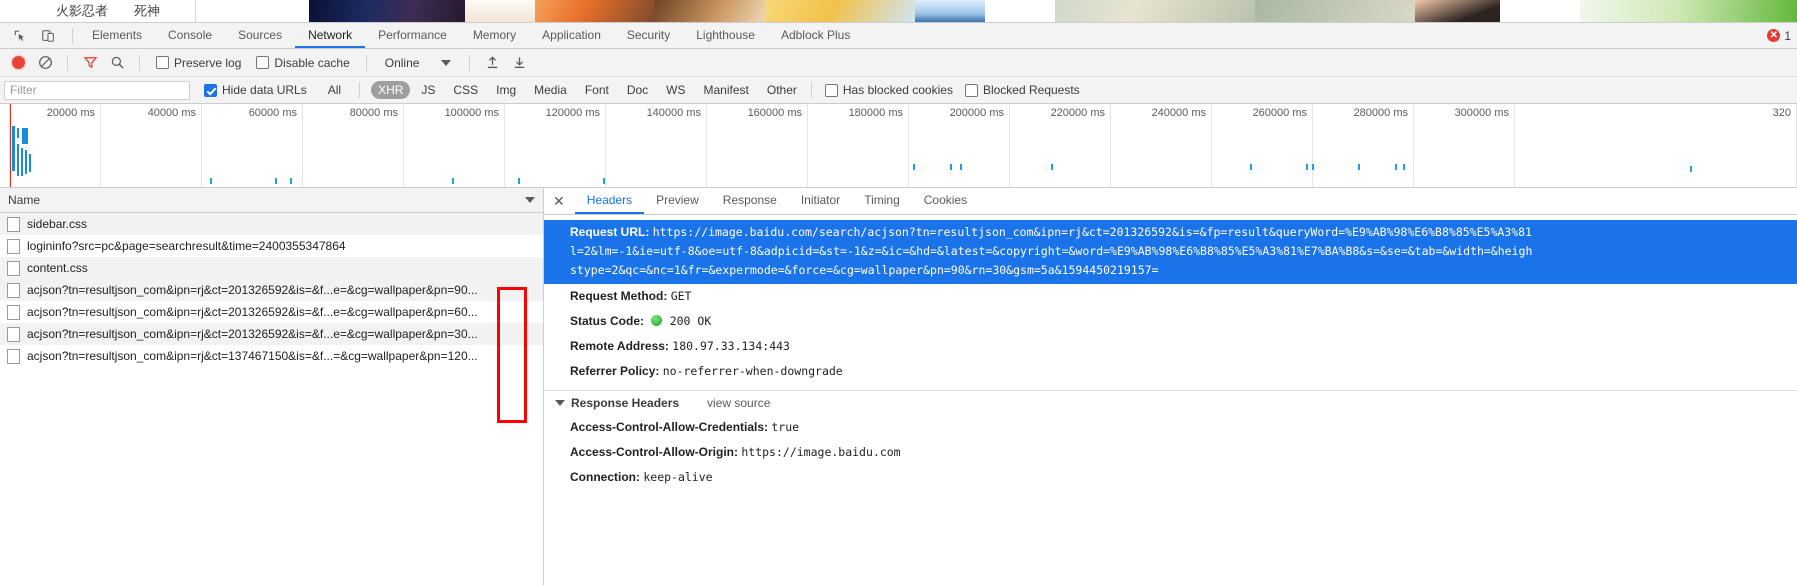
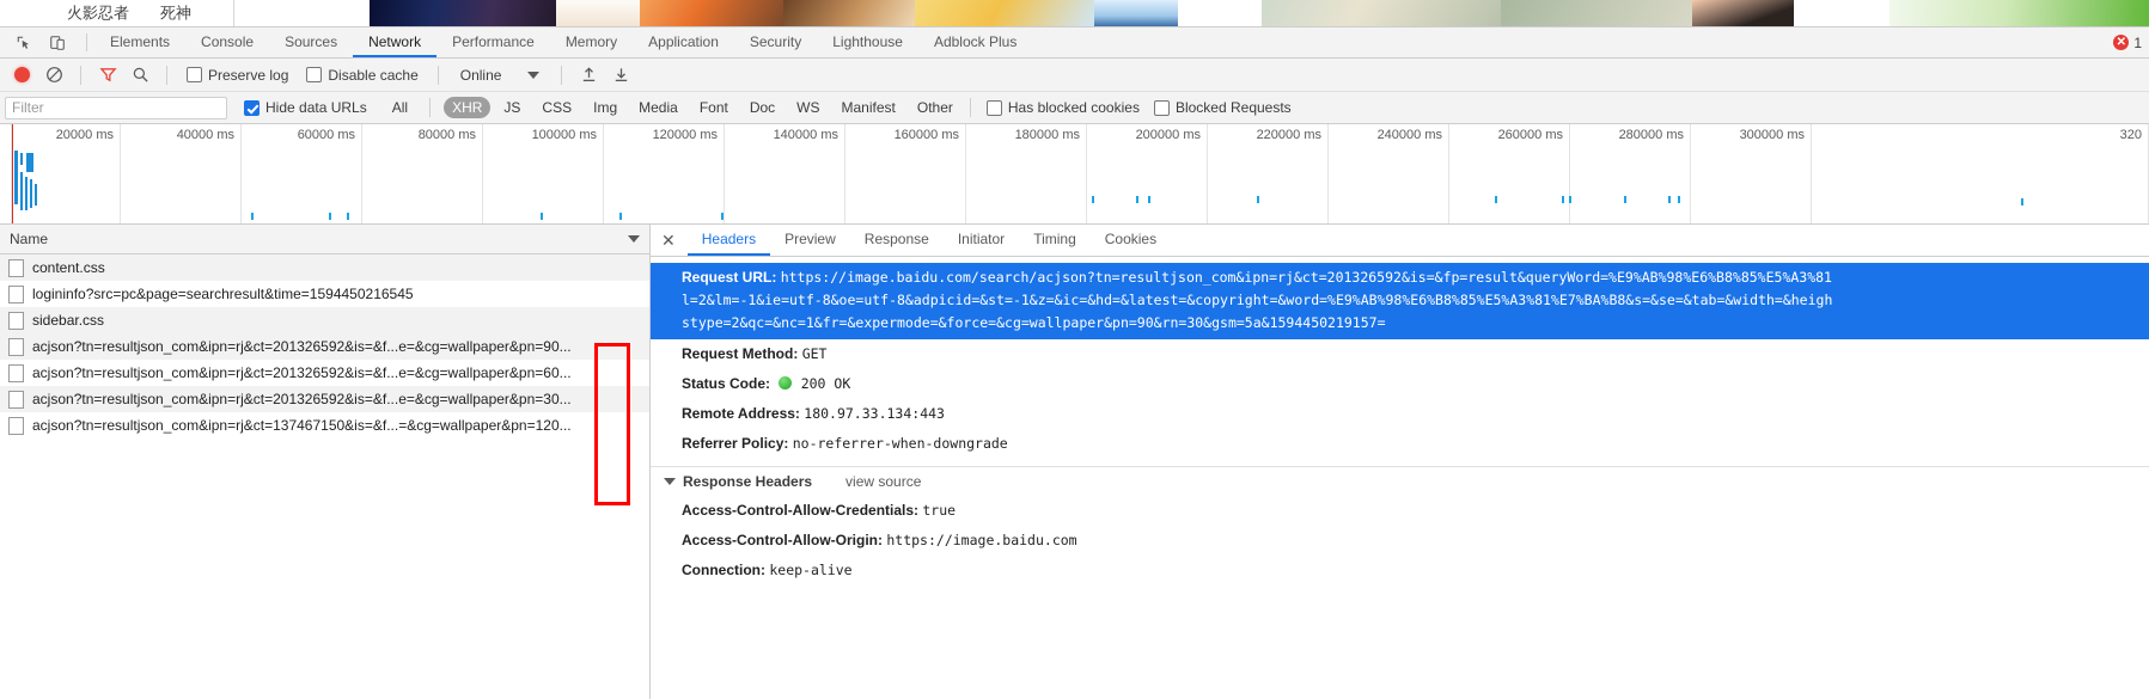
  火影忍者
  死神
  Elements
  Console
  Sources
  Network
  Performance
  Memory
  Application
  Security
  Lighthouse
  Adblock Plus
  ✕
  1
  Preserve log
  Disable cache
  Online
  Filter
  Hide data URLs
  All
  XHR
  JS
  CSS
  Img
  Media
  Font
  Doc
  WS
  Manifest
  Other
  Has blocked cookies
  Blocked Requests
  20000 ms
  40000 ms
  60000 ms
  80000 ms
  100000 ms
  120000 ms
  140000 ms
  160000 ms
  180000 ms
  200000 ms
  220000 ms
  240000 ms
  260000 ms
  280000 ms
  300000 ms
  320
  Name
- sidebar.css
+ content.css
- logininfo?src=pc&page=searchresult&time=2400355347864
+ logininfo?src=pc&page=searchresult&time=1594450216545
- content.css
+ sidebar.css
  acjson?tn=resultjson_com&ipn=rj&ct=201326592&is=&f...e=&cg=wallpaper&pn=90...
  acjson?tn=resultjson_com&ipn=rj&ct=201326592&is=&f...e=&cg=wallpaper&pn=60...
  acjson?tn=resultjson_com&ipn=rj&ct=201326592&is=&f...e=&cg=wallpaper&pn=30...
  acjson?tn=resultjson_com&ipn=rj&ct=137467150&is=&f...=&cg=wallpaper&pn=120...
  ✕
  Headers
  Preview
  Response
  Initiator
  Timing
  Cookies
  Request URL: https://image.baidu.com/search/acjson?tn=resultjson_com&ipn=rj&ct=201326592&is=&fp=result&queryWord=%E9%AB%98%E6%B8%85%E5%A3%81
  l=2&lm=-1&ie=utf-8&oe=utf-8&adpicid=&st=-1&z=&ic=&hd=&latest=&copyright=&word=%E9%AB%98%E6%B8%85%E5%A3%81%E7%BA%B8&s=&se=&tab=&width=&heigh
  stype=2&qc=&nc=1&fr=&expermode=&force=&cg=wallpaper&pn=90&rn=30&gsm=5a&1594450219157=
  Request Method: GET
  Status Code: 200 OK
  Remote Address: 180.97.33.134:443
  Referrer Policy: no-referrer-when-downgrade
  Response Headers
  view source
  Access-Control-Allow-Credentials: true
  Access-Control-Allow-Origin: https://image.baidu.com
  Connection: keep-alive
